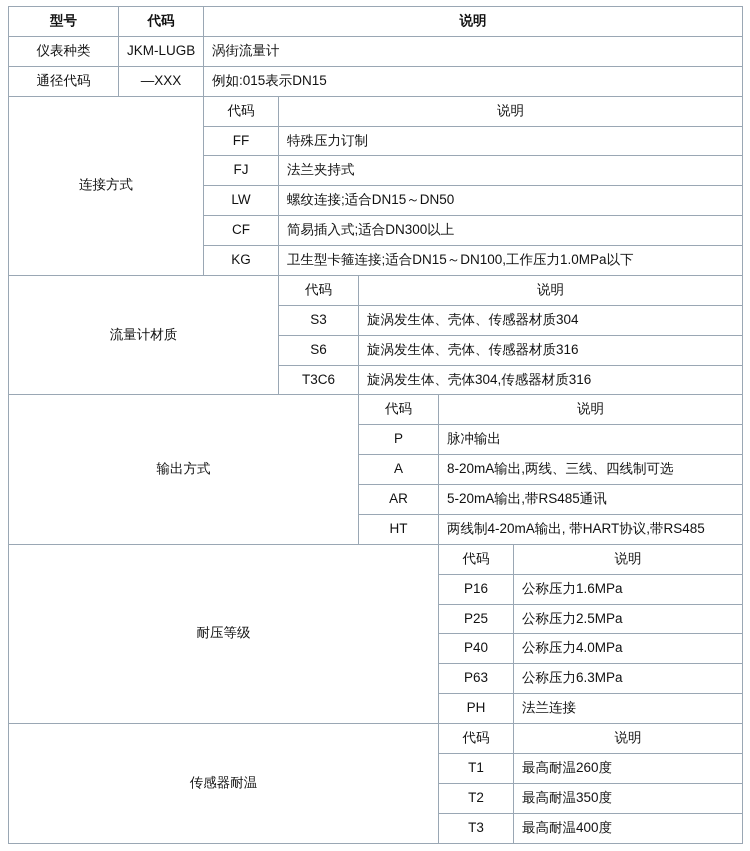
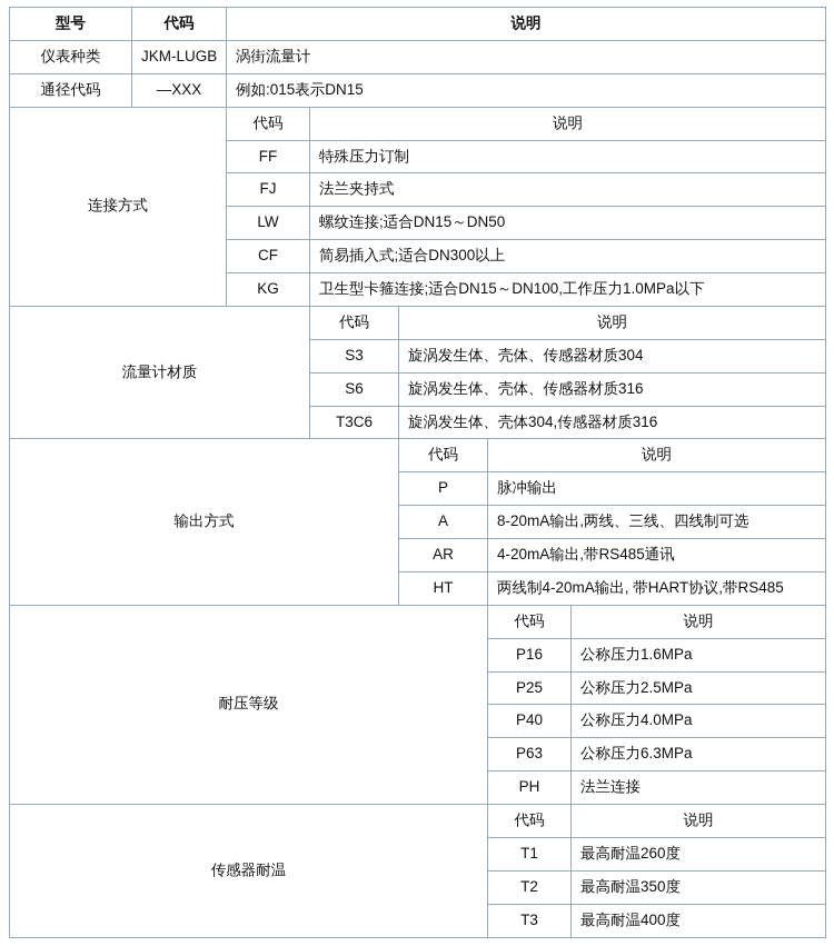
  型号	代码	说明
  仪表种类	JKM-LUGB	涡街流量计
  通径代码	—XXX	例如:015表示DN15
  连接方式	代码	说明
  FF	特殊压力订制
  FJ	法兰夹持式
  LW	螺纹连接;适合DN15～DN50
  CF	简易插入式;适合DN300以上
  KG	卫生型卡箍连接;适合DN15～DN100,工作压力1.0MPa以下
  流量计材质	代码	说明
  S3	旋涡发生体、壳体、传感器材质304
  S6	旋涡发生体、壳体、传感器材质316
  T3C6	旋涡发生体、壳体304,传感器材质316
  输出方式	代码	说明
  P	脉冲输出
  A	8-20mA输出,两线、三线、四线制可选
- AR	5-20mA输出,带RS485通讯
+ AR	4-20mA输出,带RS485通讯
  HT	两线制4-20mA输出, 带HART协议,带RS485
  耐压等级	代码	说明
  P16	公称压力1.6MPa
  P25	公称压力2.5MPa
  P40	公称压力4.0MPa
  P63	公称压力6.3MPa
  PH	法兰连接
  传感器耐温	代码	说明
  T1	最高耐温260度
  T2	最高耐温350度
  T3	最高耐温400度
